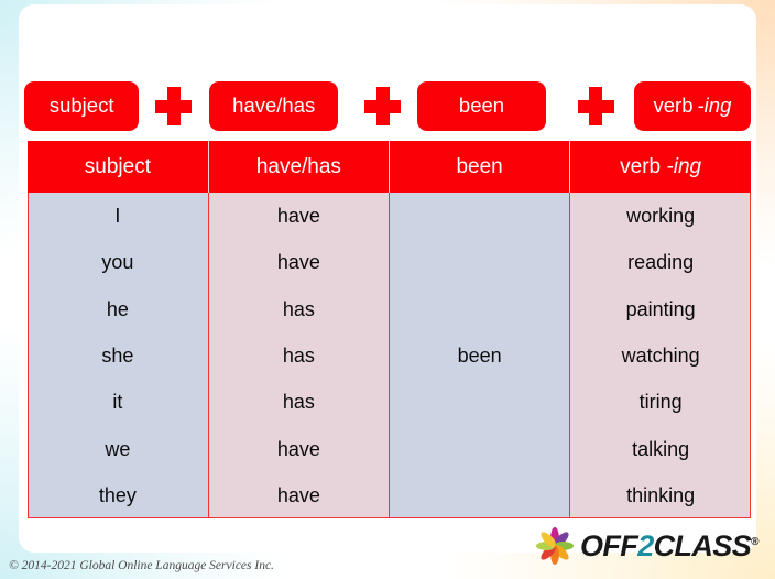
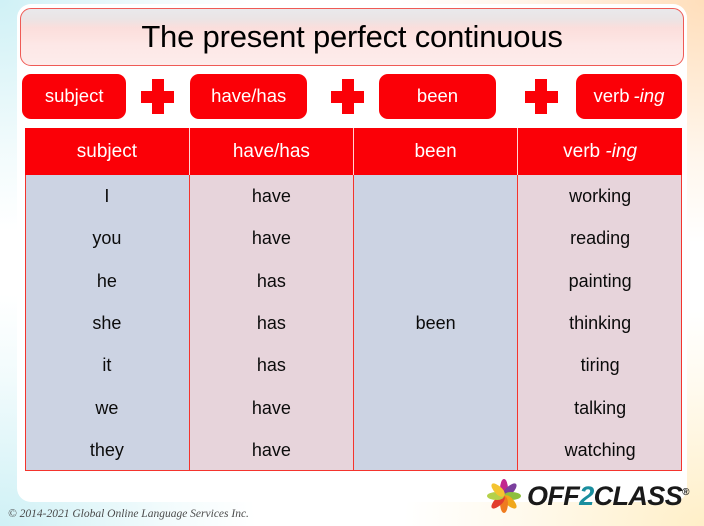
+ The present perfect continuous
  subject
  have/has
  been
  verb
  -ing
  subject	have/has	been	verb -ing
  I	have	been	working
  you	have	reading
  he	has	painting
- she	has	watching
+ she	has	thinking
  it	has	tiring
  we	have	talking
- they	have	thinking
+ they	have	watching
  © 2014-2021 Global Online Language Services Inc.
  OFF2CLASS®
